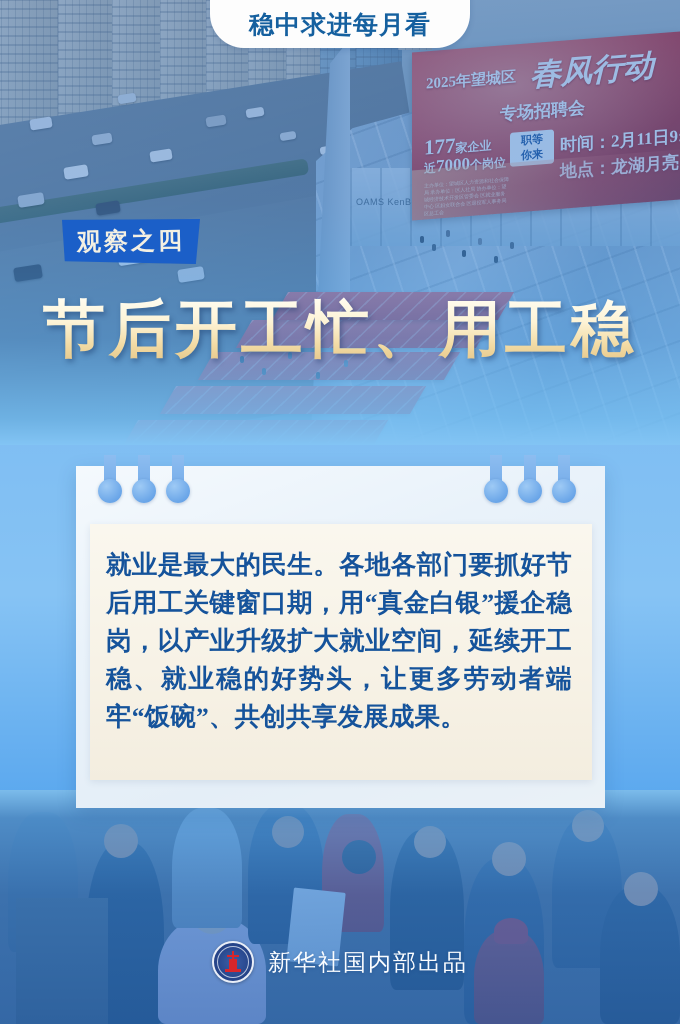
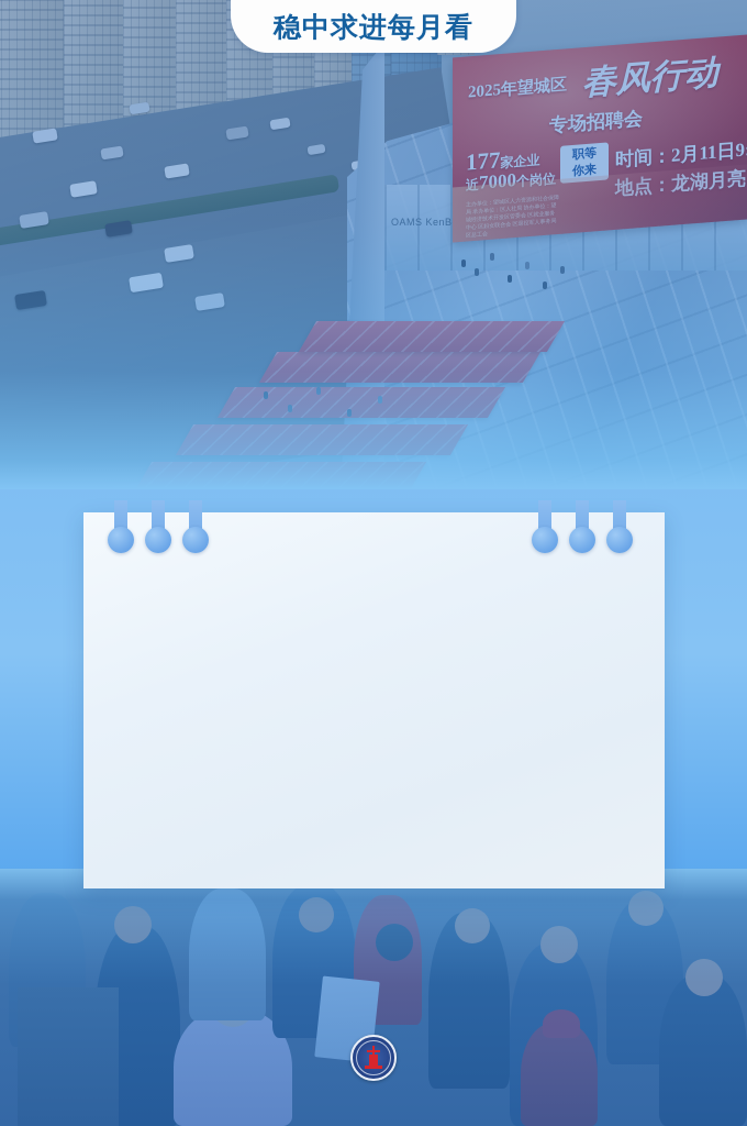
  稳中求进每月看
- 观察之四
- 节后开工忙、用工稳
- 就业是最大的民生。各地各部门要抓好节后用工关键窗口期，用“真金白银”援企稳岗，以产业升级扩大就业空间，延续开工稳、就业稳的好势头，让更多劳动者端牢“饭碗”、共创共享发展成果。
- 新华社国内部出品
